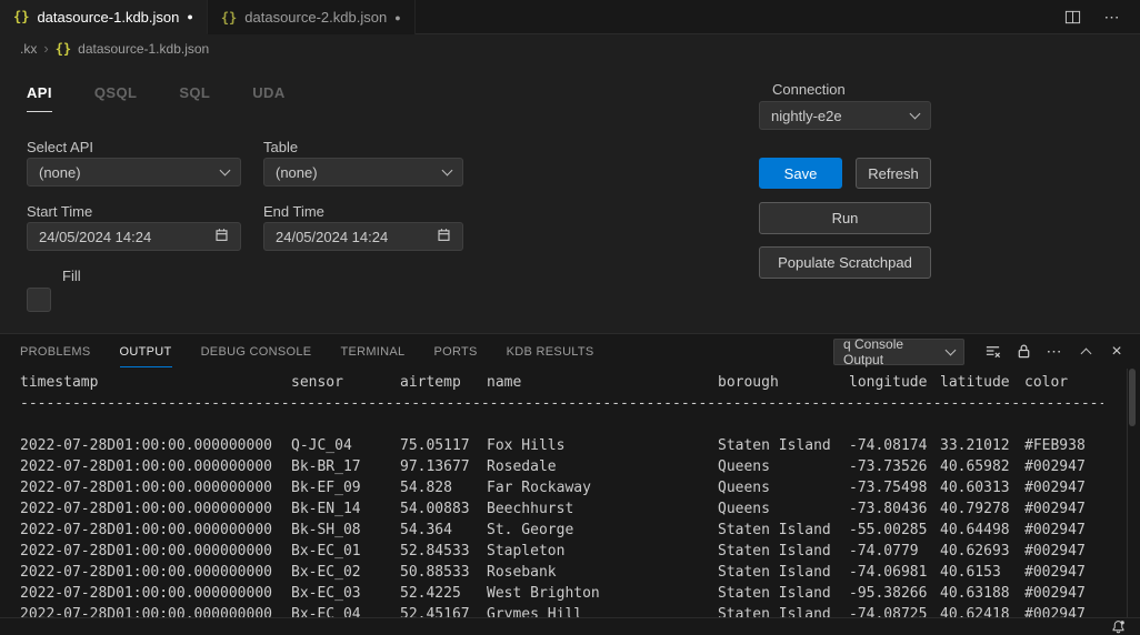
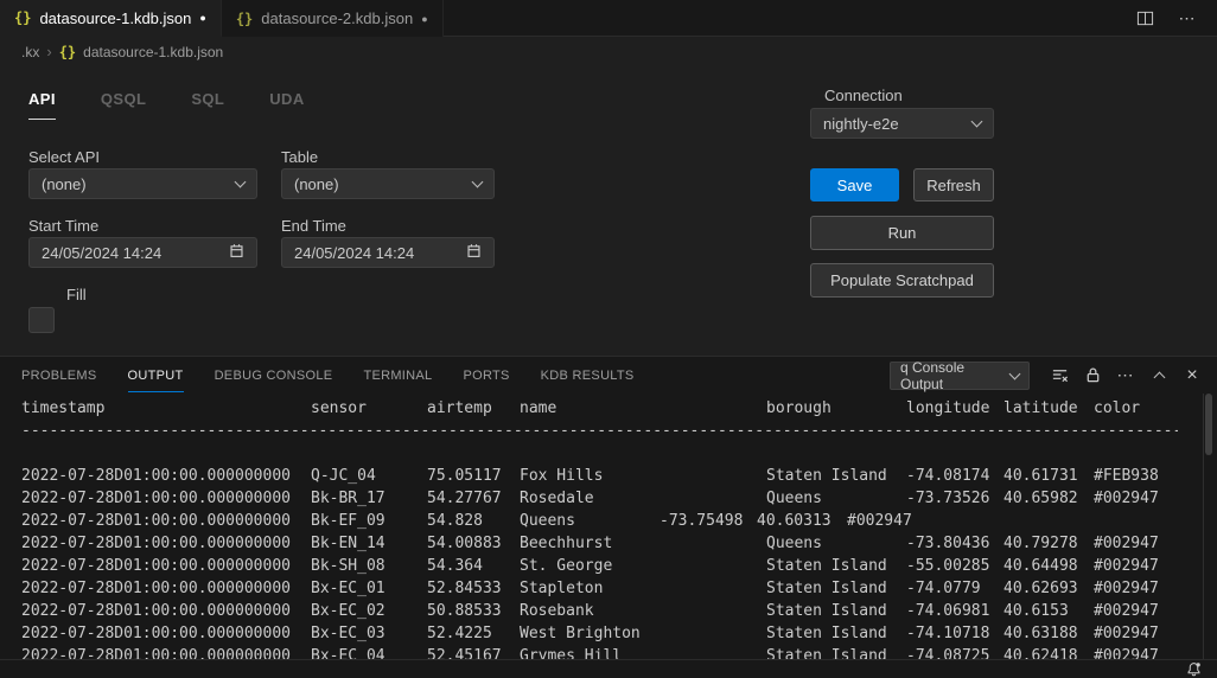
  {}
  datasource-1.kdb.json
  ●
  {}
  datasource-2.kdb.json
  ●
  ⋯
  .kx
  ›
  {}
  datasource-1.kdb.json
  API
  QSQL
  SQL
  UDA
  Select API
  (none)
  Table
  (none)
  Start Time
  24/05/2024 14:24
  End Time
  24/05/2024 14:24
  Fill
  Connection
  nightly-e2e
  Save
  Refresh
  Run
  Populate Scratchpad
  PROBLEMS
  OUTPUT
  DEBUG CONSOLE
  TERMINAL
  PORTS
  KDB RESULTS
  q Console Output
  ⋯
  ×
  timestamp
  sensor
  airtemp
  name
  borough
  longitude
  latitude
  color
  -----------------------------------------------------------------------------------------------------------------------------
  2022-07-28D01:00:00.000000000
  Q-JC_04
  75.05117
  Fox Hills
  Staten Island
  -74.08174
- 33.21012
+ 40.61731
  #FEB938
  2022-07-28D01:00:00.000000000
  Bk-BR_17
- 97.13677
+ 54.27767
  Rosedale
  Queens
  -73.73526
  40.65982
  #002947
  2022-07-28D01:00:00.000000000
  Bk-EF_09
  54.828
- Far Rockaway
  Queens
  -73.75498
  40.60313
  #002947
  2022-07-28D01:00:00.000000000
  Bk-EN_14
  54.00883
  Beechhurst
  Queens
  -73.80436
  40.79278
  #002947
  2022-07-28D01:00:00.000000000
  Bk-SH_08
  54.364
  St. George
  Staten Island
  -55.00285
  40.64498
  #002947
  2022-07-28D01:00:00.000000000
  Bx-EC_01
  52.84533
  Stapleton
  Staten Island
  -74.0779
  40.62693
  #002947
  2022-07-28D01:00:00.000000000
  Bx-EC_02
  50.88533
  Rosebank
  Staten Island
  -74.06981
  40.6153
  #002947
  2022-07-28D01:00:00.000000000
  Bx-EC_03
  52.4225
  West Brighton
  Staten Island
- -95.38266
+ -74.10718
  40.63188
  #002947
  2022-07-28D01:00:00.000000000
  Bx-EC_04
  52.45167
  Grymes Hill
  Staten Island
  -74.08725
  40.62418
  #002947
